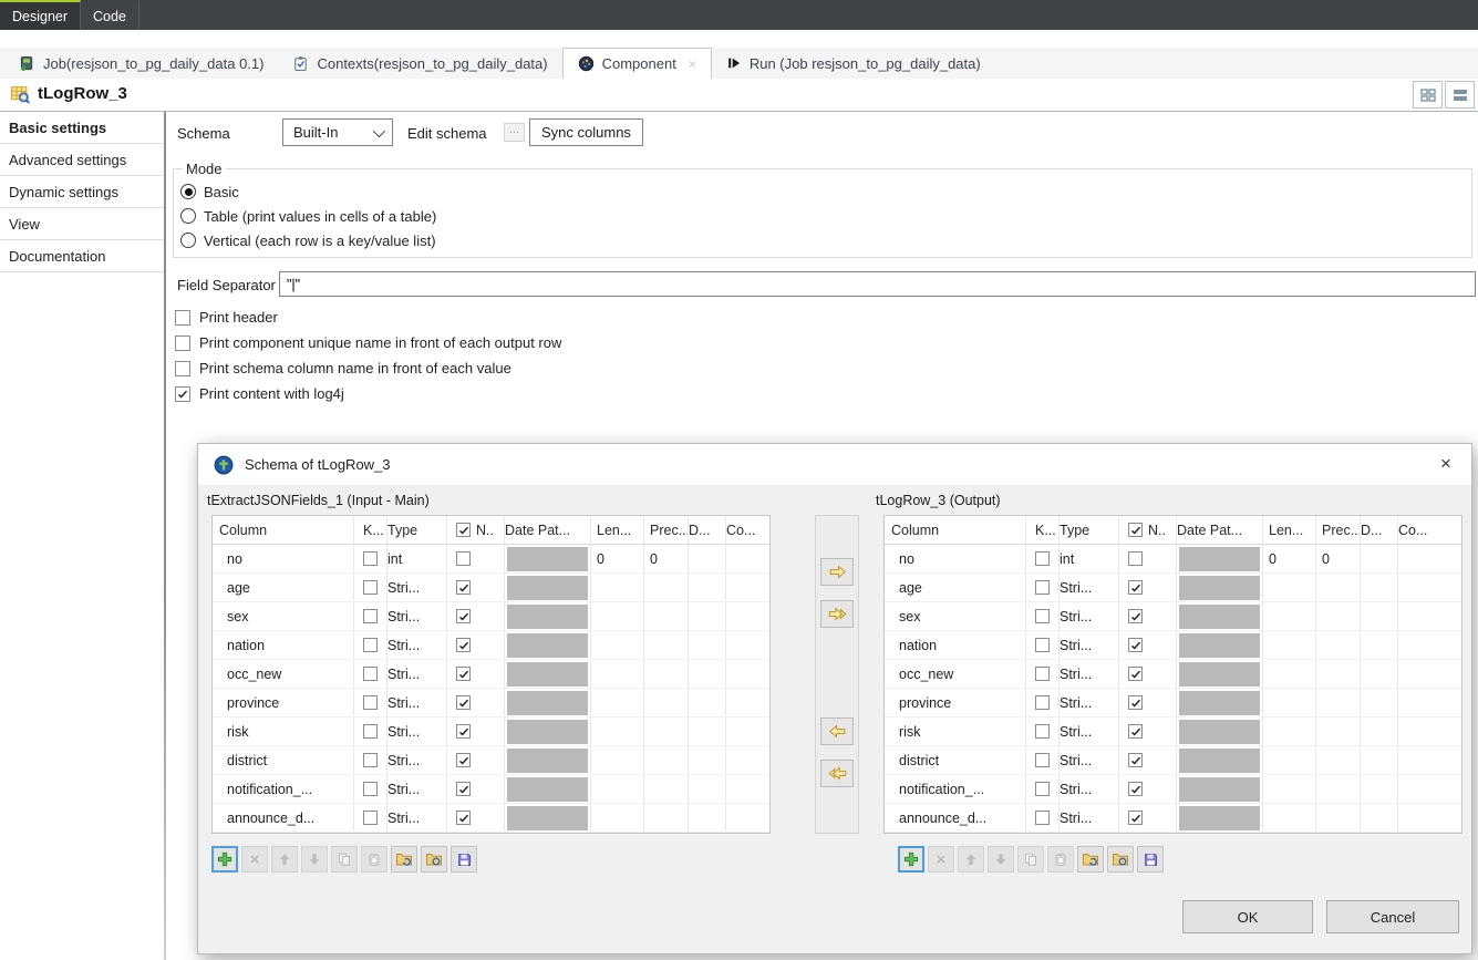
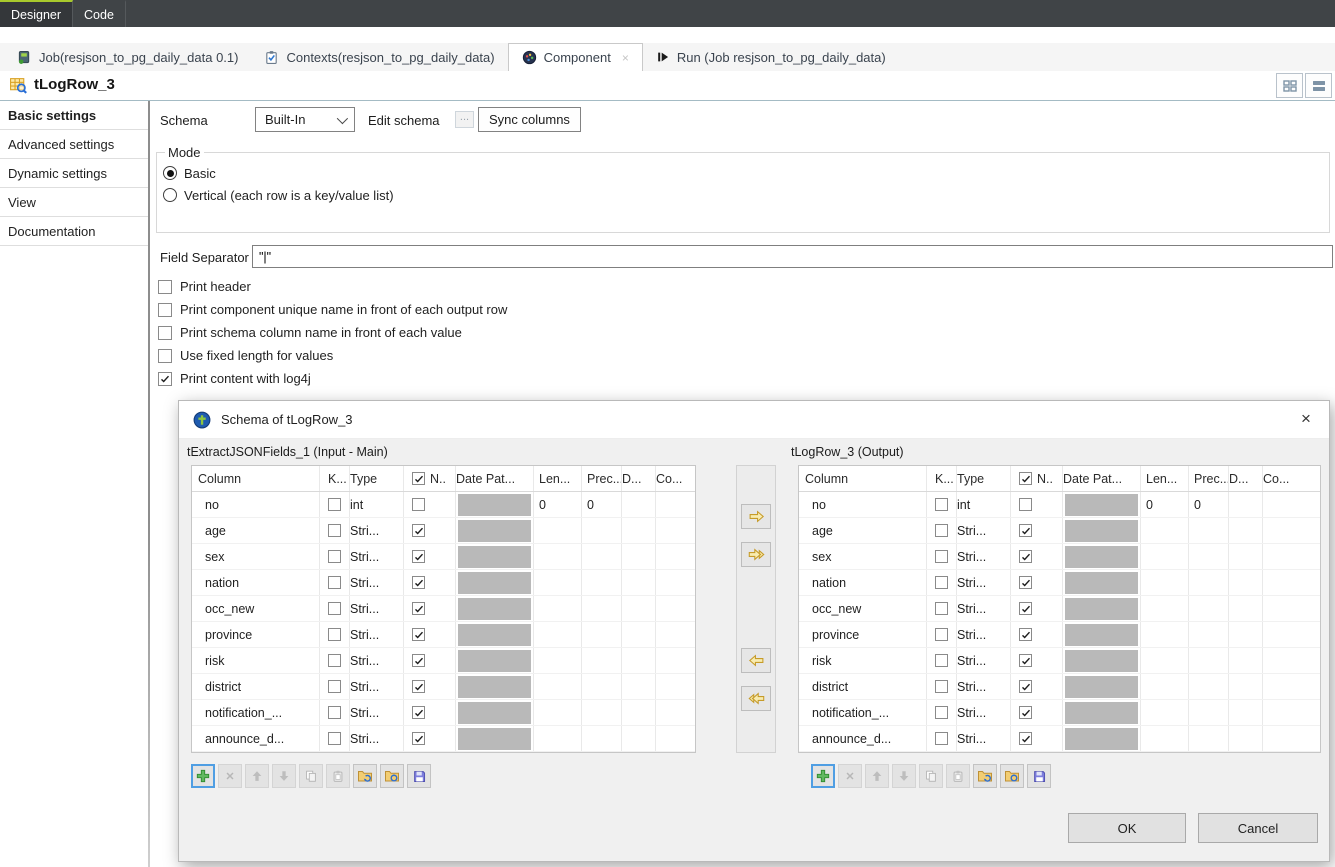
  Designer
  Code
  Job(resjson_to_pg_daily_data 0.1)
  Contexts(resjson_to_pg_daily_data)
  Component
  ×
  Run (Job resjson_to_pg_daily_data)
  tLogRow_3
  Basic settings
  Advanced settings
  Dynamic settings
  View
  Documentation
  Schema
  Built-In
  Edit schema
  ...
  Sync columns
  Mode
  Basic
- Table (print values in cells of a table)
  Vertical (each row is a key/value list)
  Field Separator
  "|"
  Print header
  Print component unique name in front of each output row
  Print schema column name in front of each value
+ Use fixed length for values
  Print content with log4j
  Schema of tLogRow_3
  ×
  tExtractJSONFields_1 (Input - Main)
  tLogRow_3 (Output)
  Column
  K...
  Type
  N..
  Date Pat...
  Len...
  Prec..
  D...
  Co...
  no
  int
  0
  0
  age
  Stri...
  sex
  Stri...
  nation
  Stri...
  occ_new
  Stri...
  province
  Stri...
  risk
  Stri...
  district
  Stri...
  notification_...
  Stri...
  announce_d...
  Stri...
  Column
  K...
  Type
  N..
  Date Pat...
  Len...
  Prec..
  D...
  Co...
  no
  int
  0
  0
  age
  Stri...
  sex
  Stri...
  nation
  Stri...
  occ_new
  Stri...
  province
  Stri...
  risk
  Stri...
  district
  Stri...
  notification_...
  Stri...
  announce_d...
  Stri...
  OK
  Cancel
